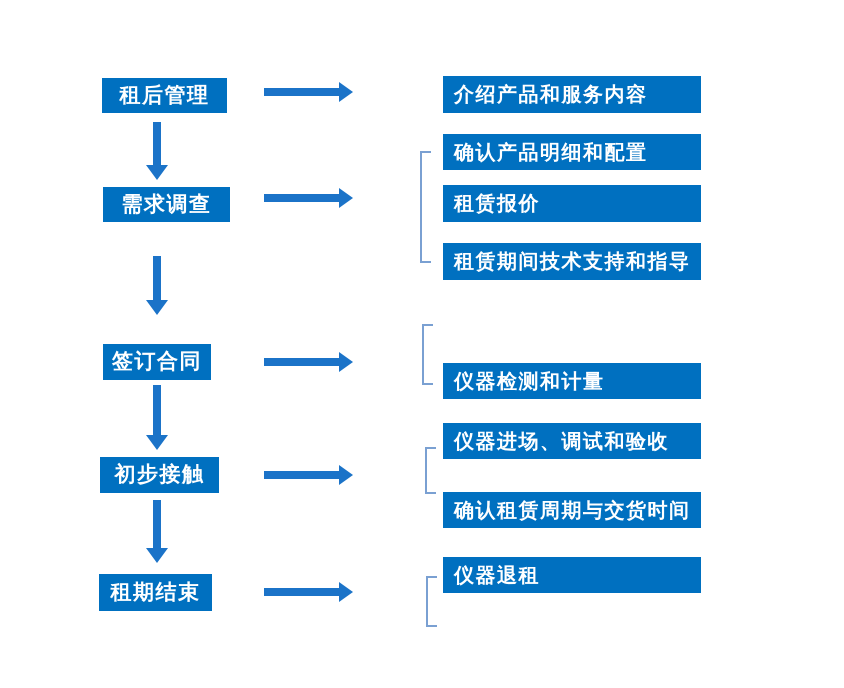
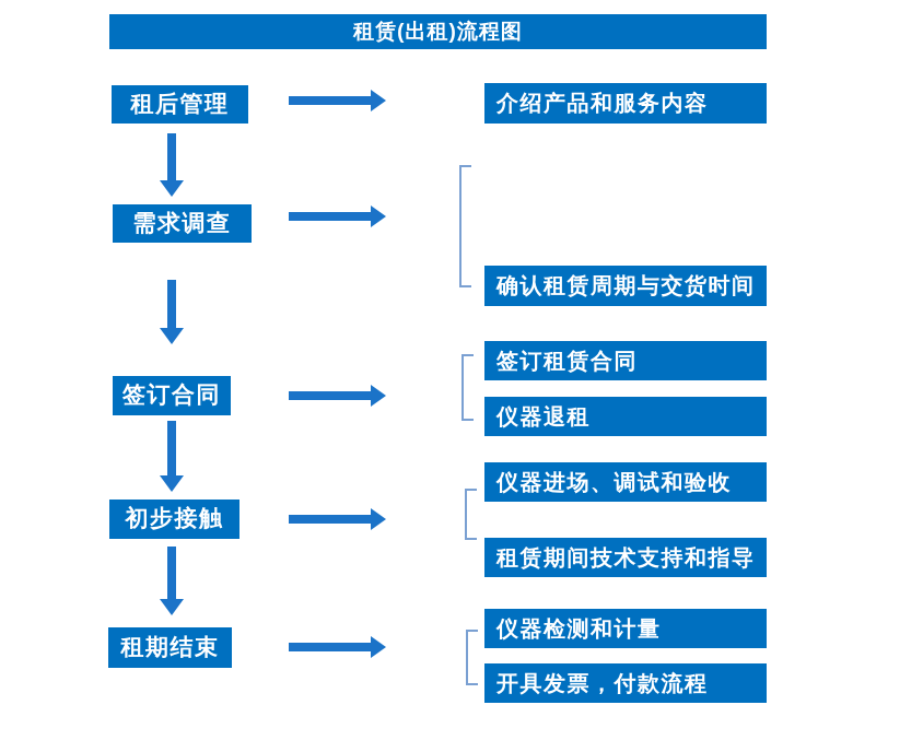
+ 租赁(出租)流程图
  租后管理
  需求调查
  签订合同
  初步接触
  租期结束
  介绍产品和服务内容
- 确认产品明细和配置
- 租赁报价
- 租赁期间技术支持和指导
+ 确认租赁周期与交货时间
+ 签订租赁合同
- 仪器检测和计量
+ 仪器退租
  仪器进场、调试和验收
- 确认租赁周期与交货时间
+ 租赁期间技术支持和指导
- 仪器退租
+ 仪器检测和计量
+ 开具发票，付款流程
